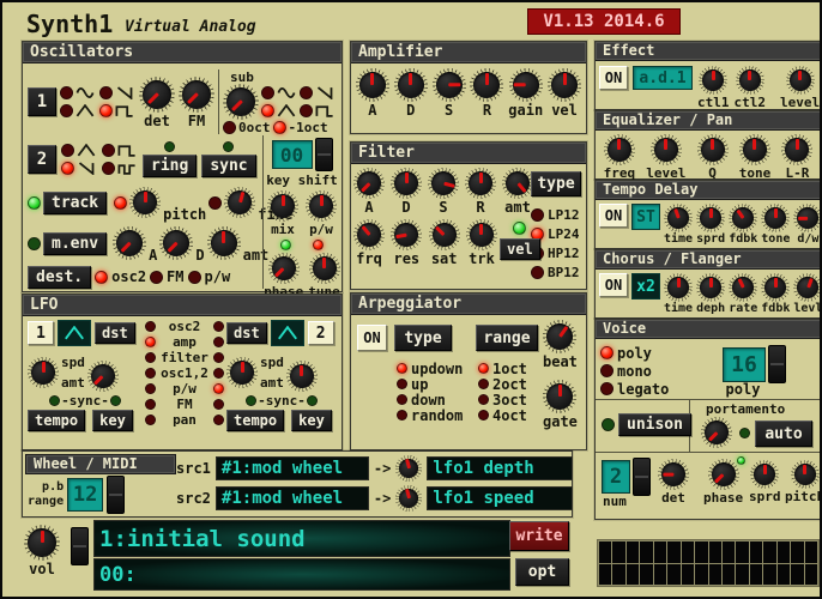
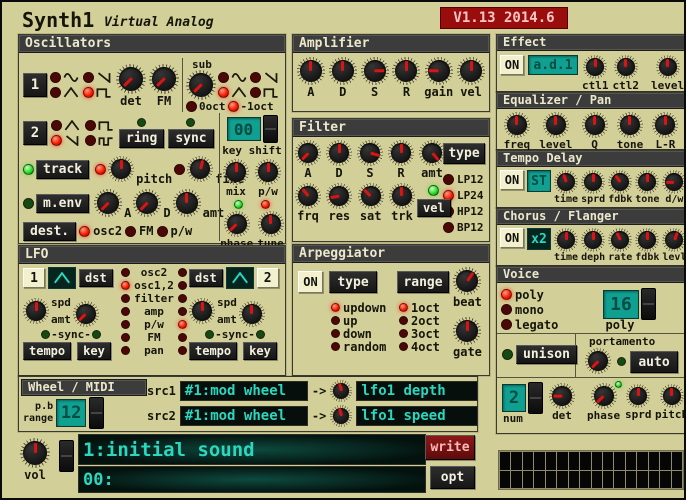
  Synth1
  Virtual Analog
  V1.13 2014.6
  Oscillators
  1
  det
  FM
  sub
  0oct
  -1oct
  2
  ring
  sync
  track
  pitch
  m.env
  A
  D
  amt
  dest.
  osc2
  FM
  p/w
  00
  key shift
  mix
  p/w
  phase
  tune
  LFO
  1
  dst
  spd
  amt
  -sync-
  tempo
  key
  osc2
- amp
+ osc1,2
  filter
- osc1,2
+ amp
  p/w
  FM
  pan
  dst
  2
  spd
  amt
  -sync-
  tempo
  key
  Wheel / MIDI
  p.b
  range
  12
  src1
  #1:mod wheel
  ->
  lfo1 depth
  src2
  #1:mod wheel
  ->
  lfo1 speed
  vol
  1:initial sound
  00:
  write
  opt
  Amplifier
  A
  D
  S
  R
  gain
  vel
  Filter
  A
  D
  S
  R
  amt
  type
  LP12
  LP24
  HP12
  BP12
  frq
  res
  sat
  trk
  vel
  Arpeggiator
  ON
  type
  range
  beat
  updown
  up
  down
  random
  1oct
  2oct
  3oct
  4oct
  gate
  Effect
  ON
  a.d.1
  ctl1
  ctl2
  level
  Equalizer / Pan
  freq
  level
  Q
  tone
  L-R
  Tempo Delay
  ON
  ST
  time
  sprd
  fdbk
  tone
  d/w
  Chorus / Flanger
  ON
  x2
  time
  deph
  rate
  fdbk
  levl
  Voice
  poly
  mono
  legato
  16
  poly
  unison
  portamento
  auto
  2
  num
  det
  phase
  sprd
  pitc
